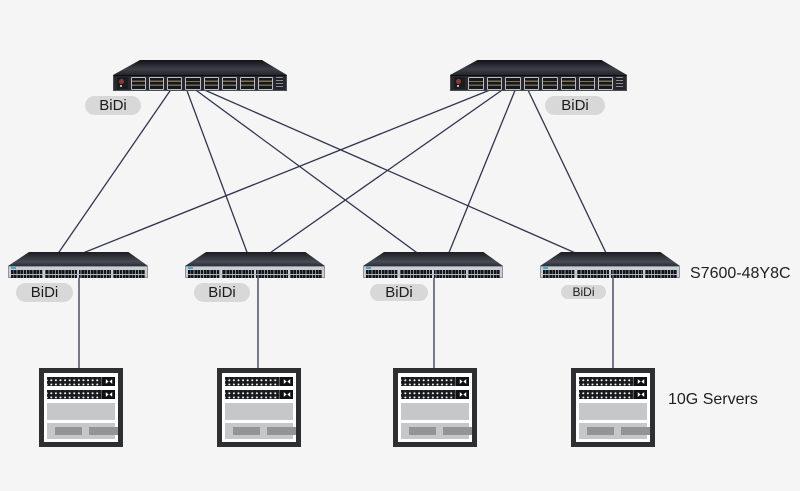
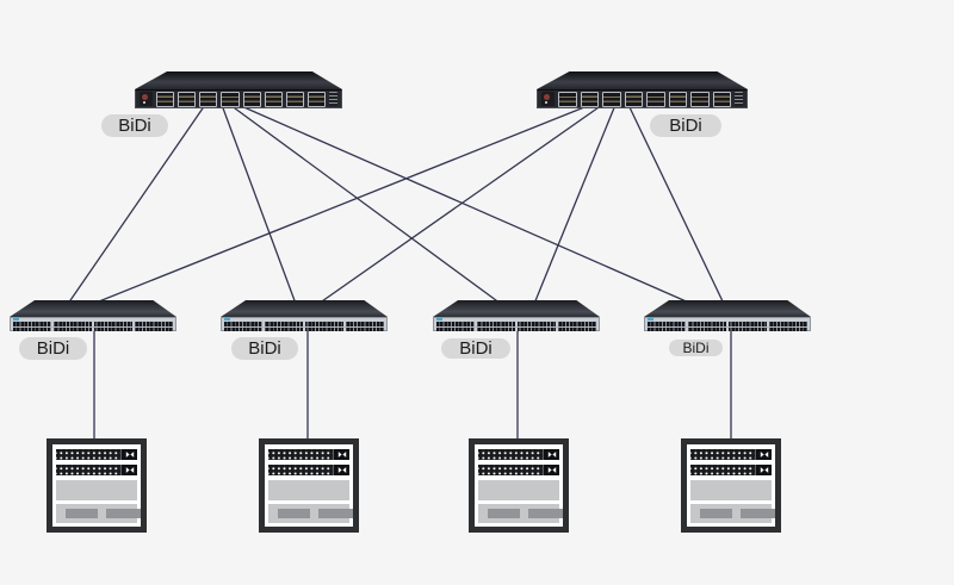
  BiDi
  BiDi
  BiDi
  BiDi
  BiDi
  BiDi
- S7600-48Y8C
- 10G Servers
